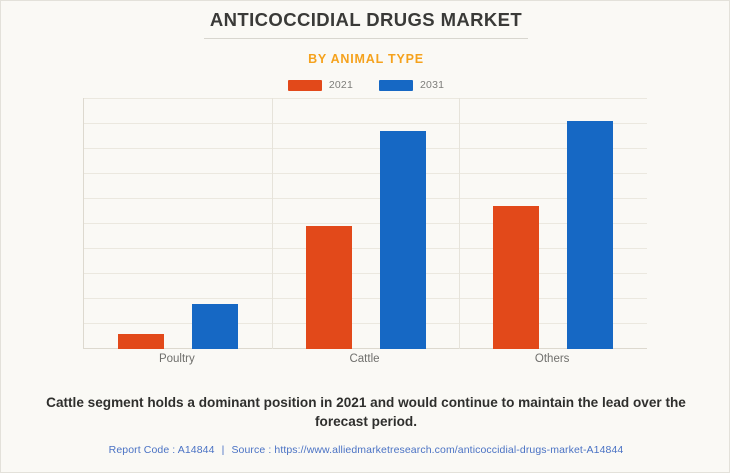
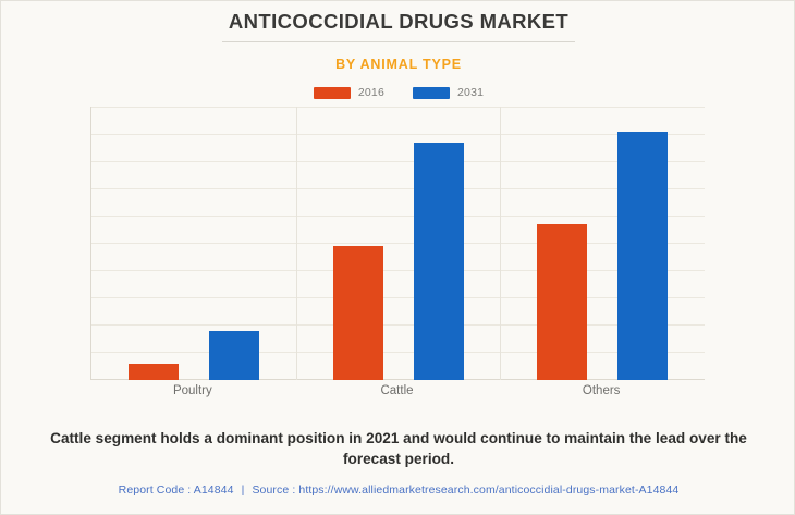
  ANTICOCCIDIAL DRUGS MARKET
  BY ANIMAL TYPE
- 2021
+ 2016
  2031
  Poultry
  Cattle
  Others
  Cattle segment holds a dominant position in 2021 and would continue to maintain the lead over the forecast period.
  Report Code : A14844 | Source : https://www.alliedmarketresearch.com/anticoccidial-drugs-market-A14844
